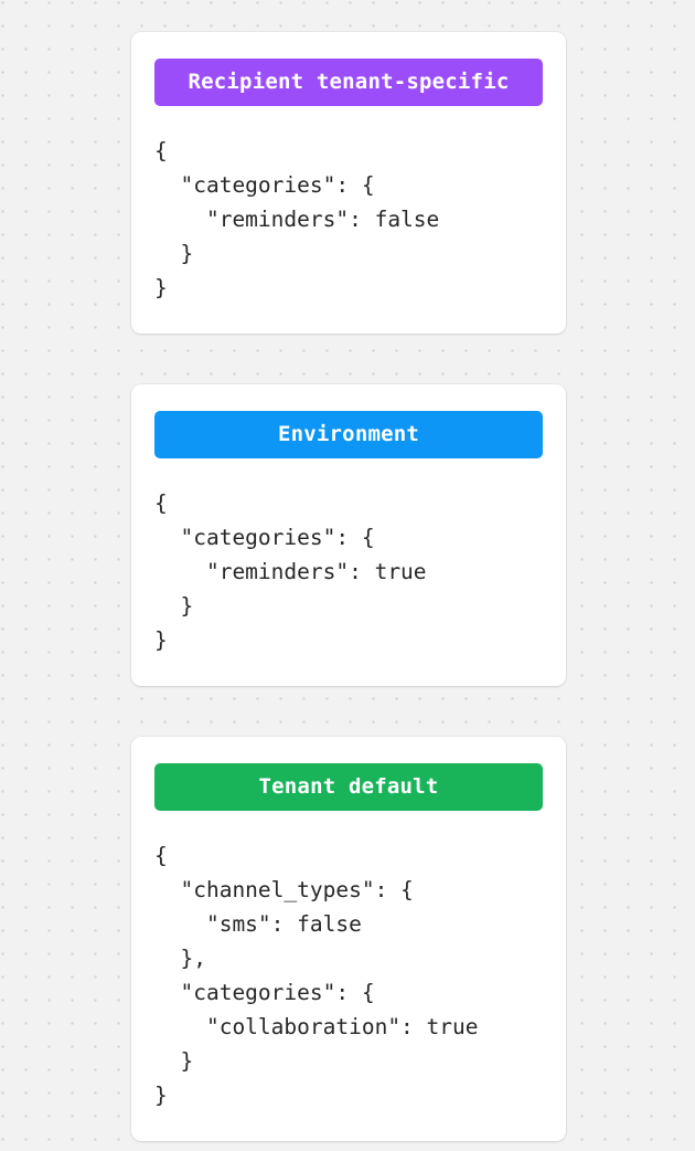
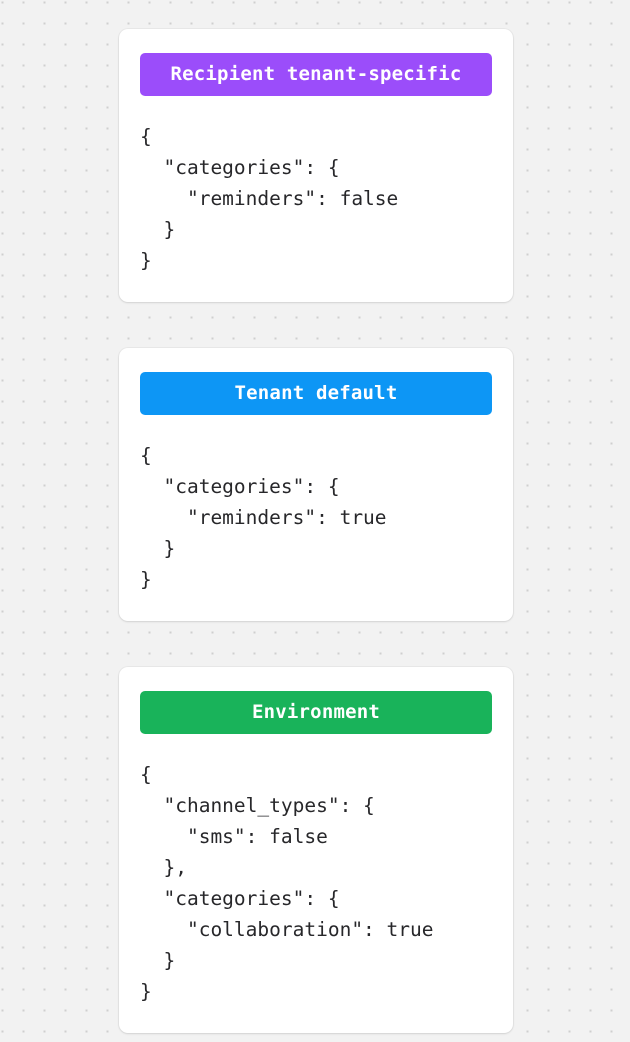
  Recipient tenant-specific
  {
  "categories": {
  "reminders": false
  }
  }
- Environment
+ Tenant default
  {
  "categories": {
  "reminders": true
  }
  }
- Tenant default
+ Environment
  {
  "channel_types": {
  "sms": false
  },
  "categories": {
  "collaboration": true
  }
  }
